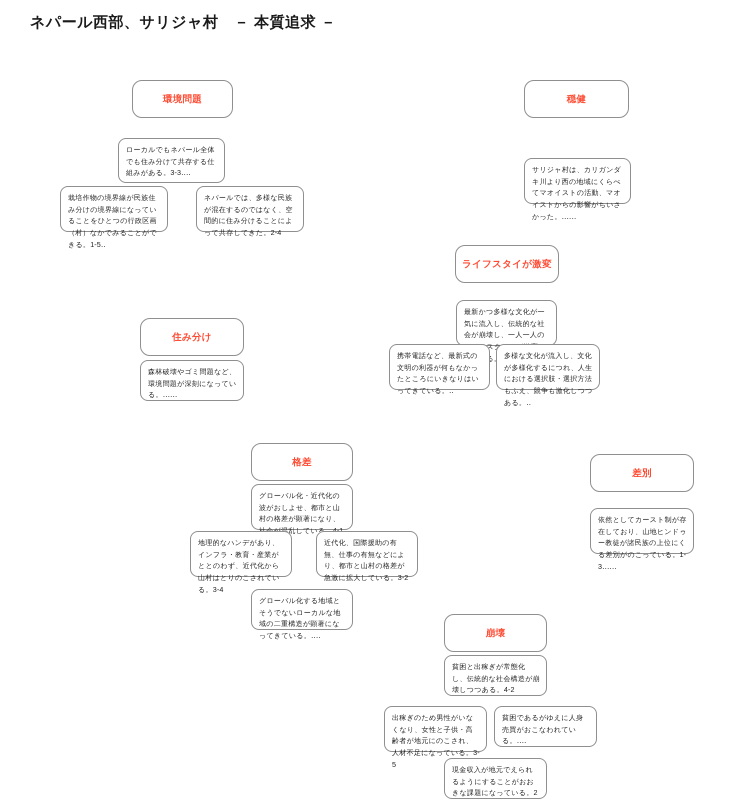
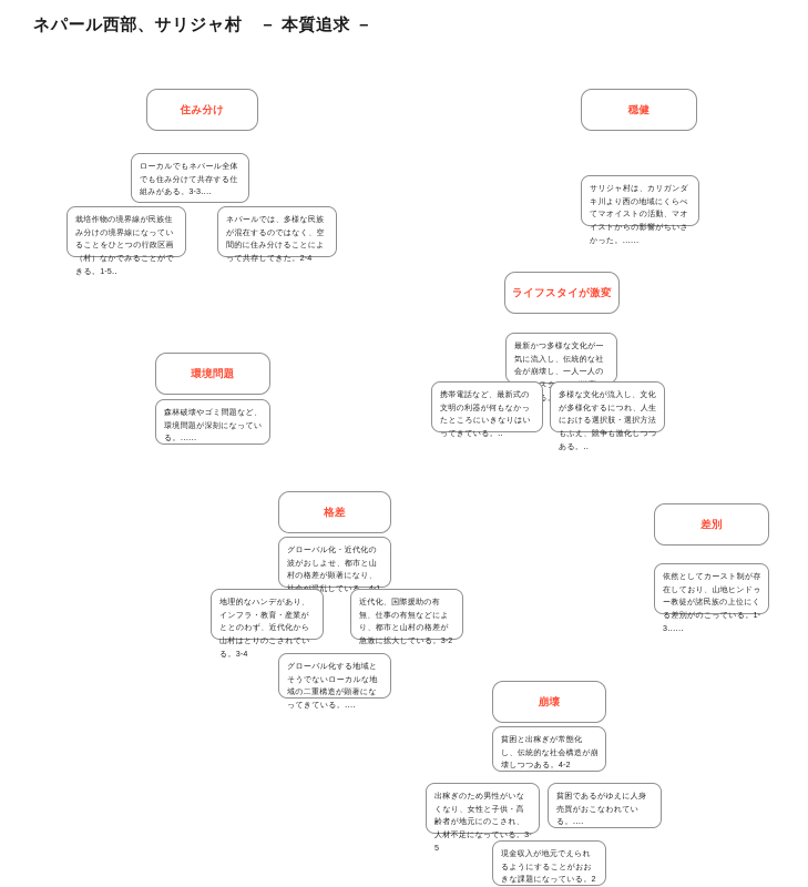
  ネパール西部、サリジャ村 － 本質追求 －
- 環境問題
+ 住み分け
  ローカルでもネパール全体でも住み分けて共存する仕組みがある。3-3‥‥
  栽培作物の境界線が民族住み分けの境界線になっていることをひとつの行政区画（村）なかでみることができる。1-5‥
  ネパールでは、多様な民族が混在するのではなく、空間的に住み分けることによって共存してきた。2-4
  穏健
  サリジャ村は、カリガンダキ川より西の地域にくらべてマオイストの活動、マオイストからの影響がちいさかった。‥‥‥
  ライフスタイが激変
  携帯電話など、最新式の文明の利器が何もなかったところにいきなりはいってきている。‥
  多様な文化が流入し、文化が多様化するにつれ、人生における選択肢・選択方法もふえ、競争も激化しつつある。‥
- 住み分け
+ 環境問題
  森林破壊やゴミ問題など、環境問題が深刻になっている。‥‥‥
  格差
  グローバル化・近代化の波がおしよせ、都市と山村の格差が顕著になり、乱してい
  地理的なハンデがあり、インフラ・教育・産業がととのわず、近代化から山村はとりのこされている。3-4
  近代化、国際援助の有無、仕事の有無などにより、都市と山村の格差が急激に拡大している。3-2
  グローバル化する地域とそうでないローカルな地域の二重構造が顕著になってきている。‥‥
  差別
  依然としてカースト制が存在しており、山地ヒンドゥー教徒が諸民族の上位にくる差別がのこっている。1-3‥‥‥
  崩壊
  貧困と出稼ぎが常態化し、伝統的な社会構造が崩壊しつつある。4-2
  出稼ぎのため男性がいなくなり、女性と子供・高齢者が地元にのこされ、人材不足になっている。3-5
  貧困であるがゆえに人身売買がおこなわれている。‥‥
  現金収入が地元でえられるようにすることがおおきな課題になっている。2
